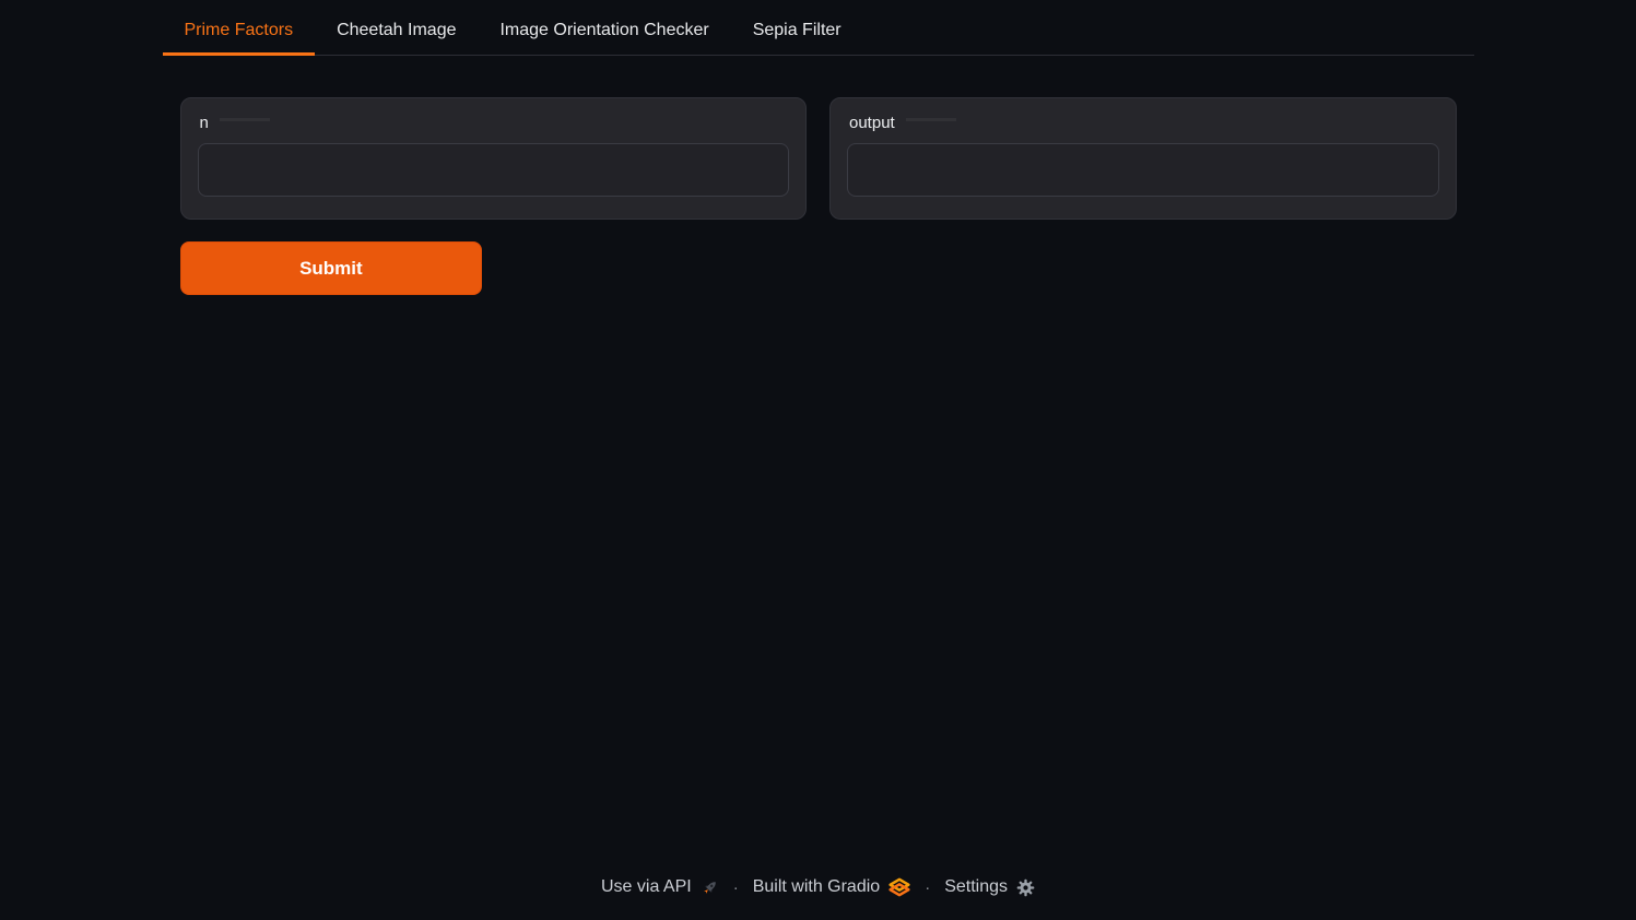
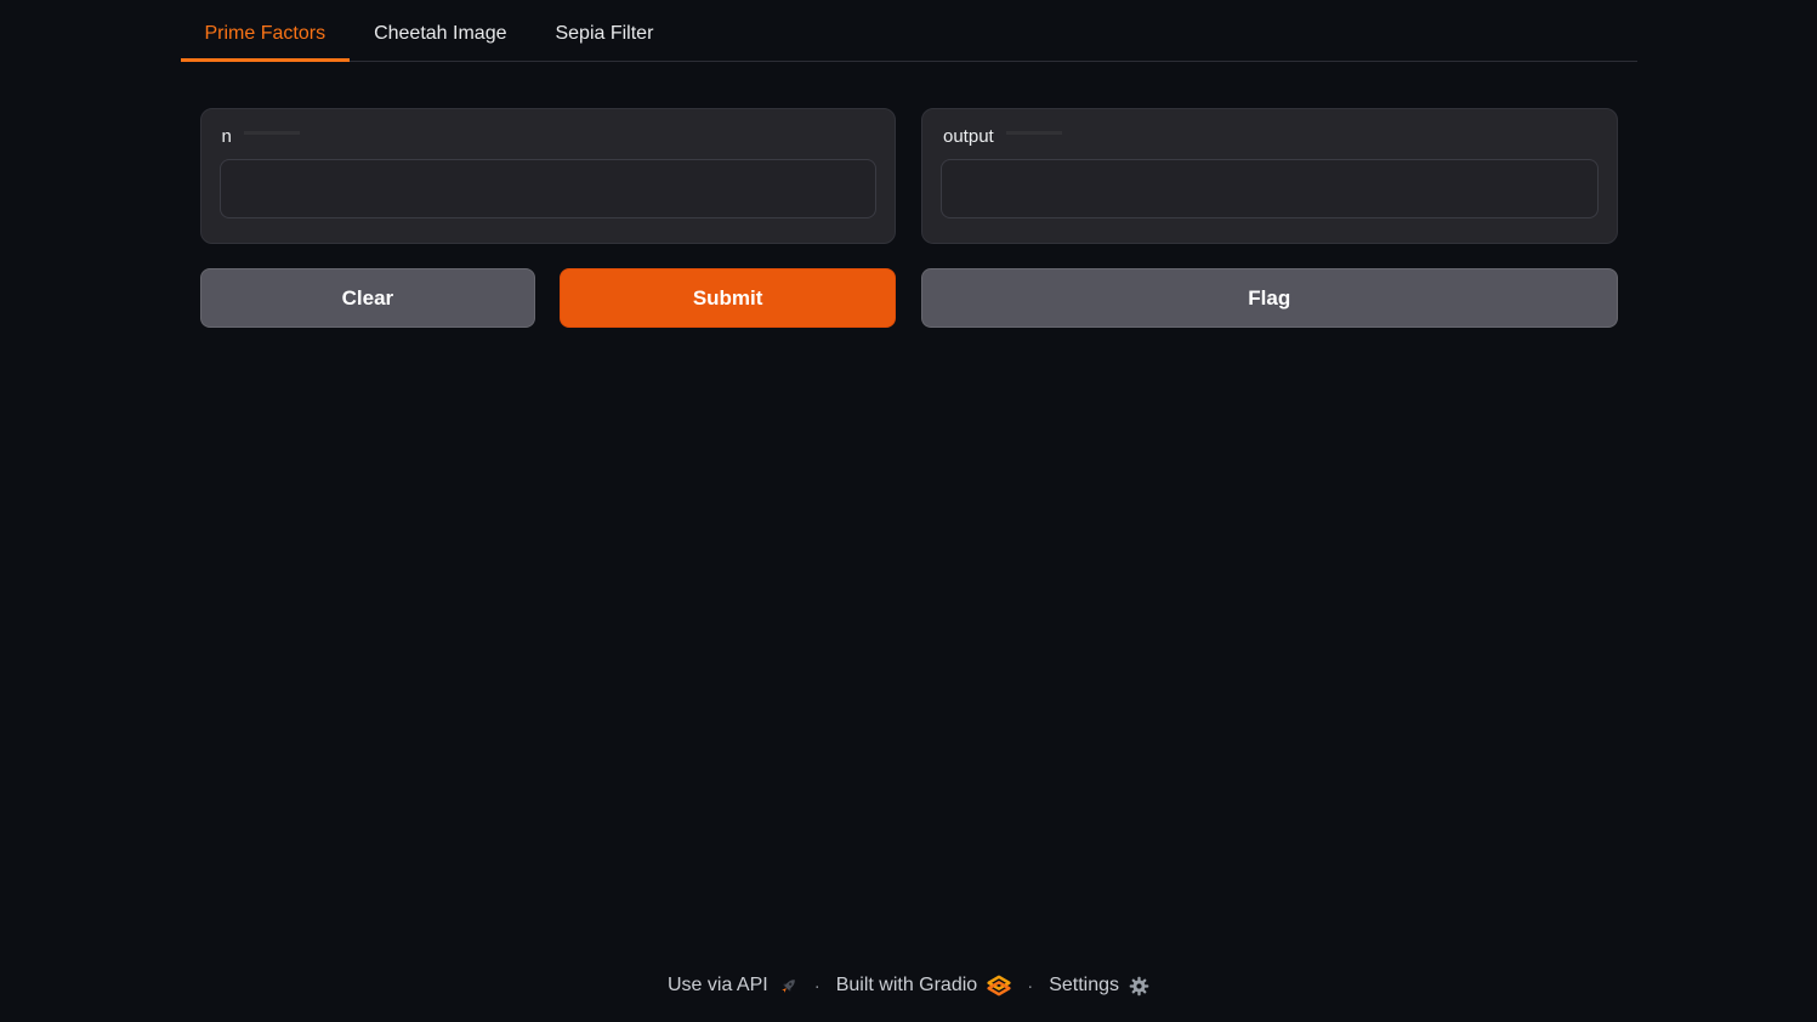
  Prime Factors
  Cheetah Image
- Image Orientation Checker
  Sepia Filter
  n
  output
+ Clear
  Submit
+ Flag
  Use via API
  ·
  Built with Gradio
  ·
  Settings
